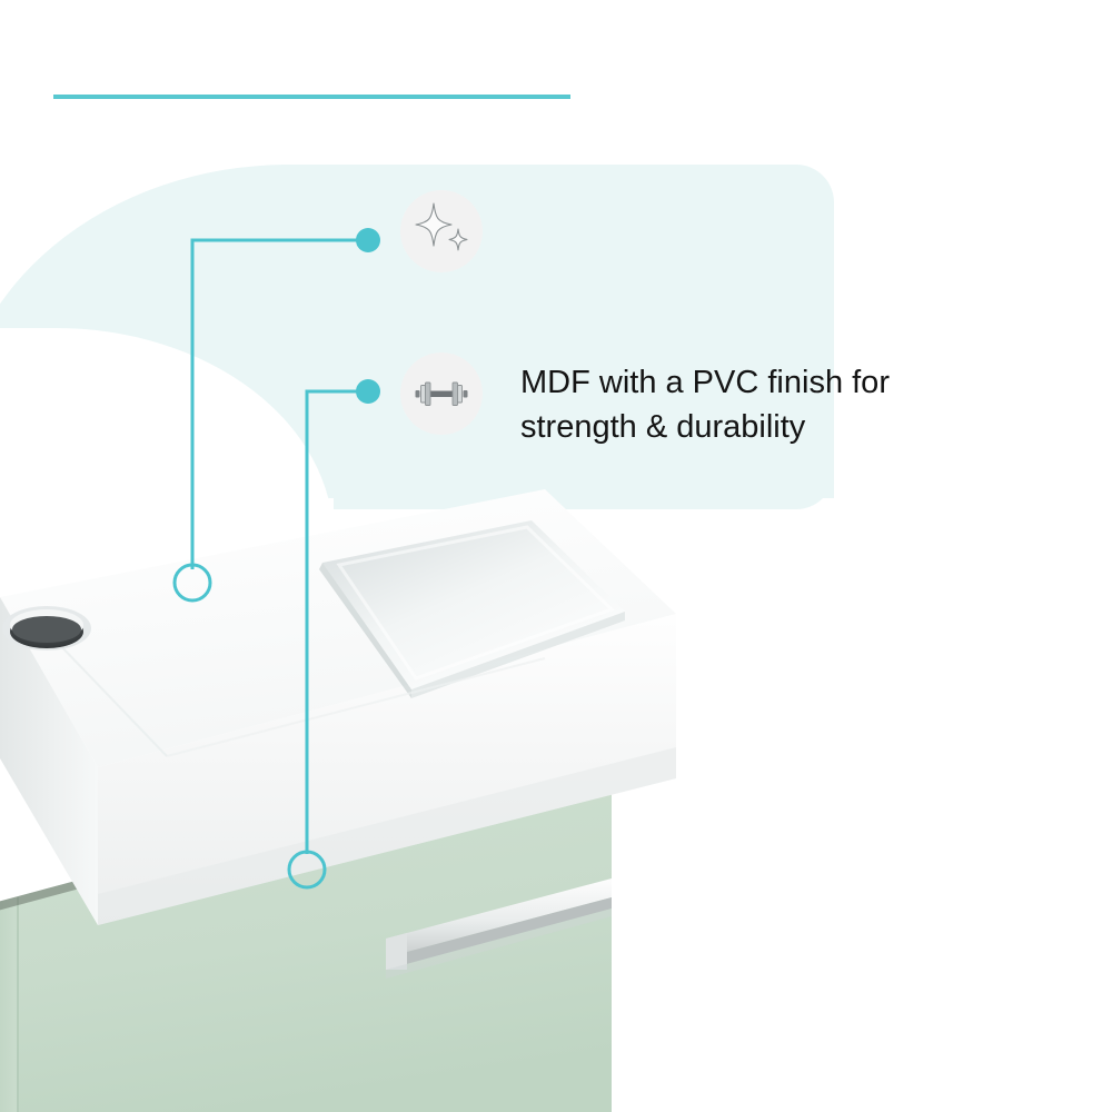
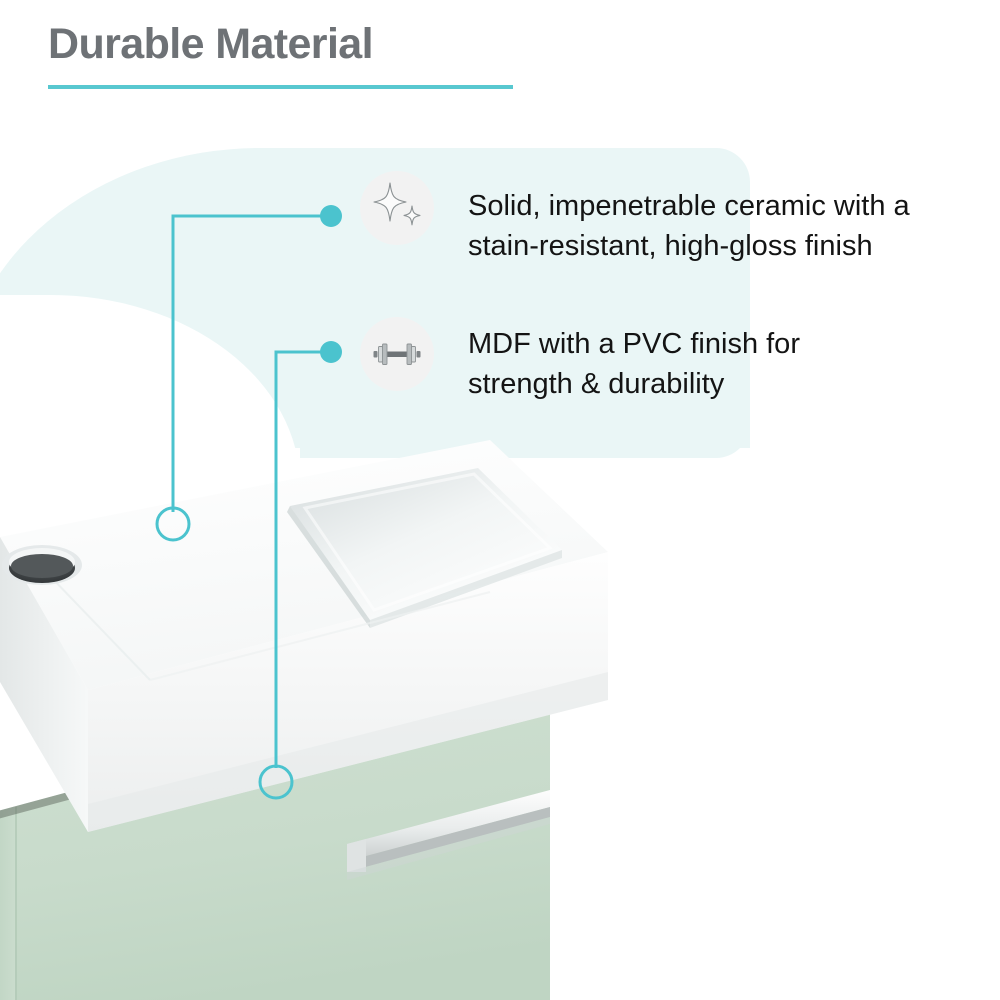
+ Durable Material
+ Solid, impenetrable ceramic with a
+ stain-resistant, high-gloss finish
  MDF with a PVC finish for
  strength & durability
